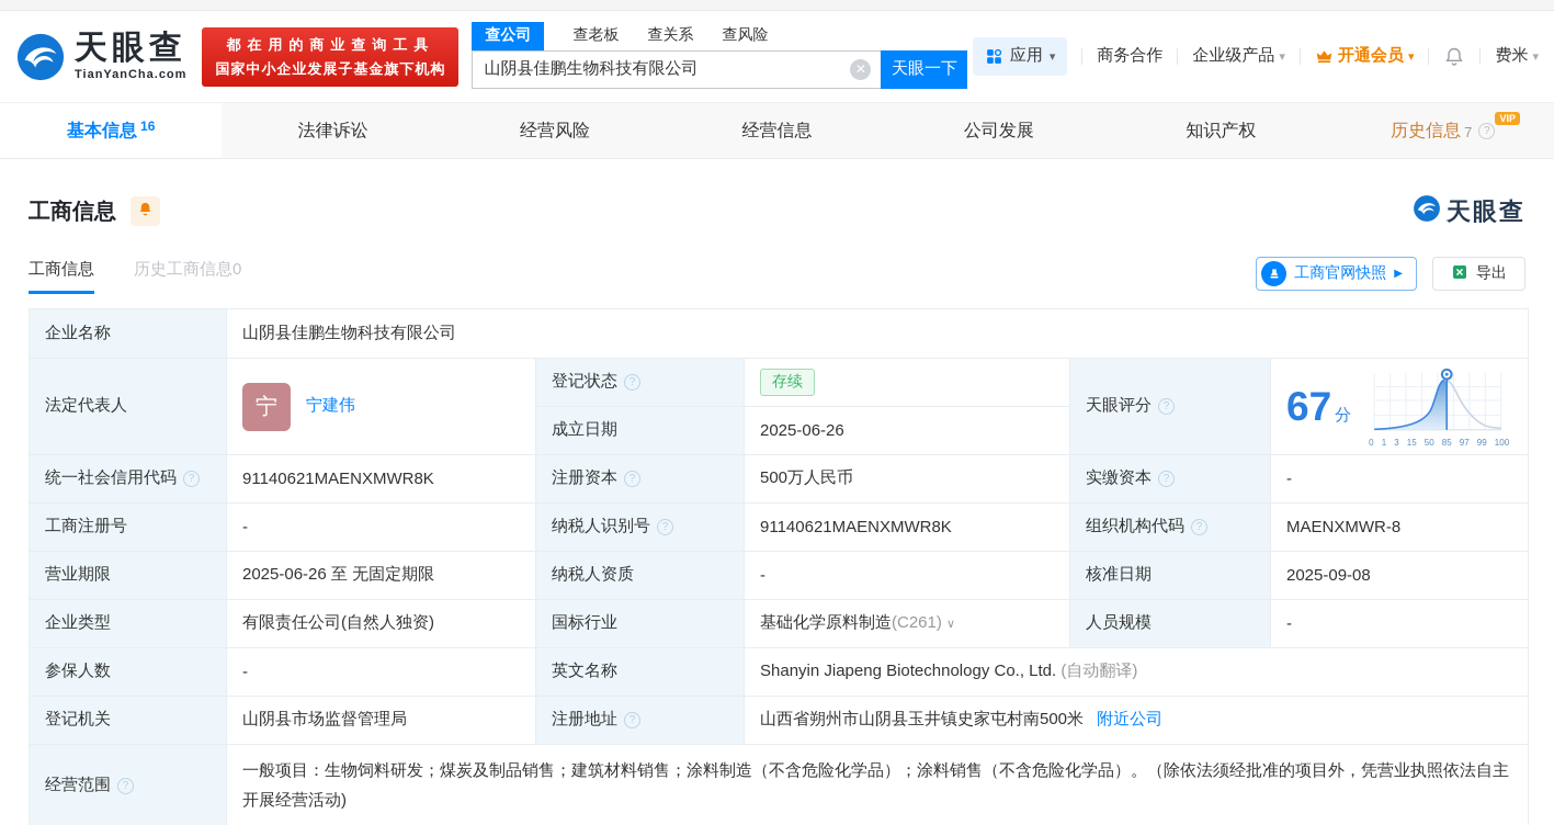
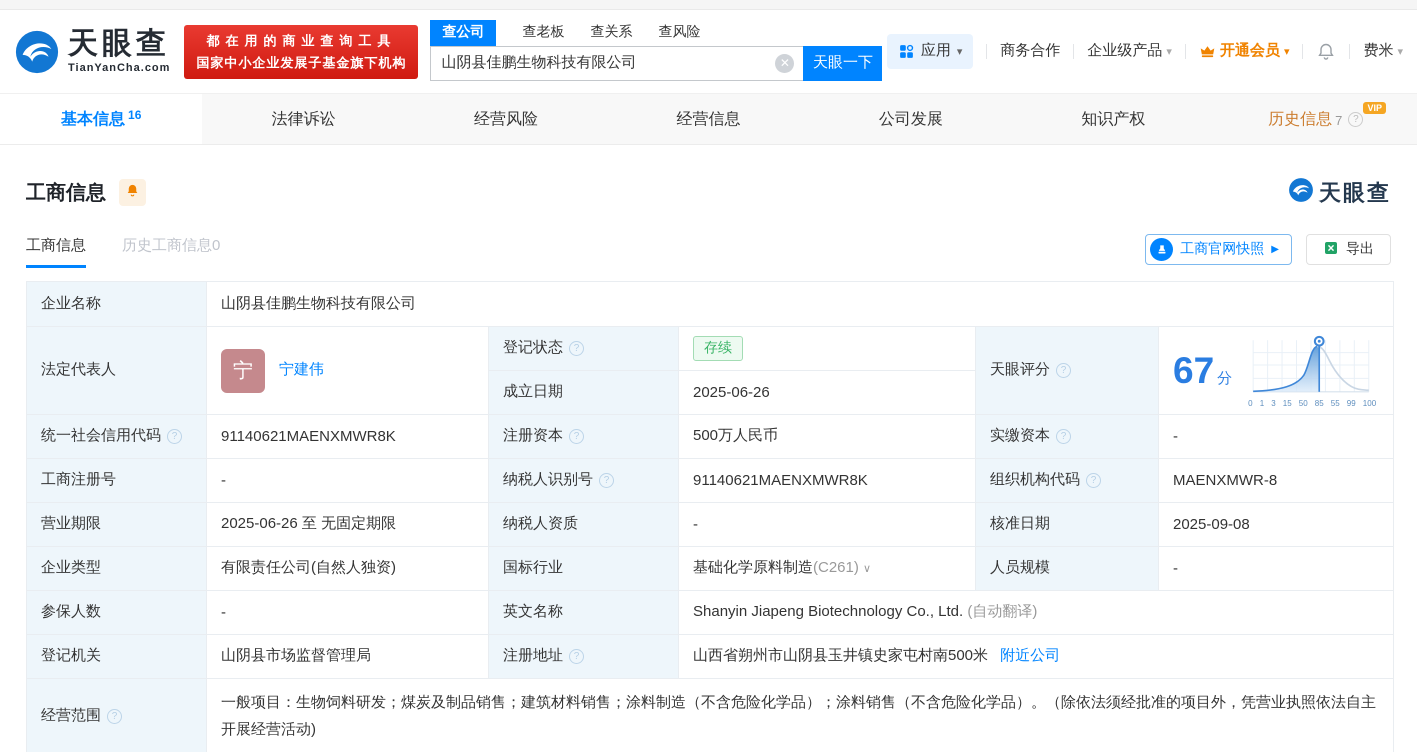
  天眼查
  TianYanCha.com
  都在用的商业查询工具
  国家中小企业发展子基金旗下机构
  查公司
  查老板
  查关系
  查风险
  山阴县佳鹏生物科技有限公司
  ✕
  天眼一下
  应用
  ▾
  商务合作
  企业级产品
  ▾
  开通会员
  ▾
  费米
  ▾
  基本信息
  16
  法律诉讼
  经营风险
  经营信息
  公司发展
  知识产权
  VIP
  历史信息
  7
  ?
  工商信息
  天眼查
  工商信息
  历史工商信息0
  工商官网快照
  ▶
  导出
  企业名称	山阴县佳鹏生物科技有限公司
- 法定代表人	宁 宁建伟	登记状态 ?	存续	天眼评分 ?	67 分 0 1 3 15 50 85 97 99 100
+ 法定代表人	宁 宁建伟	登记状态 ?	存续	天眼评分 ?	67 分 0 1 3 15 50 85 55 99 100
  成立日期	2025-06-26
  统一社会信用代码 ?	91140621MAENXMWR8K	注册资本 ?	500万人民币	实缴资本 ?	-
  工商注册号	-	纳税人识别号 ?	91140621MAENXMWR8K	组织机构代码 ?	MAENXMWR-8
  营业期限	2025-06-26 至 无固定期限	纳税人资质	-	核准日期	2025-09-08
  企业类型	有限责任公司(自然人独资)	国标行业	基础化学原料制造(C261) ∨	人员规模	-
  参保人数	-	英文名称	Shanyin Jiapeng Biotechnology Co., Ltd. (自动翻译)
  登记机关	山阴县市场监督管理局	注册地址 ?	山西省朔州市山阴县玉井镇史家屯村南500米 附近公司
  经营范围 ?	一般项目：生物饲料研发；煤炭及制品销售；建筑材料销售；涂料制造（不含危险化学品）；涂料销售（不含危险化学品）。（除依法须经批准的项目外，凭营业执照依法自主开展经营活动)
